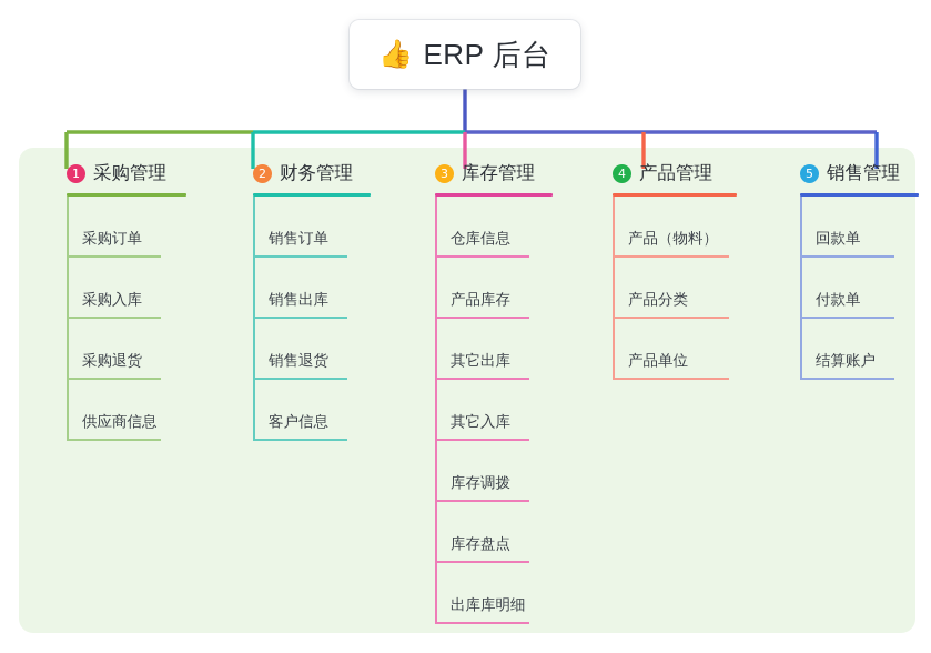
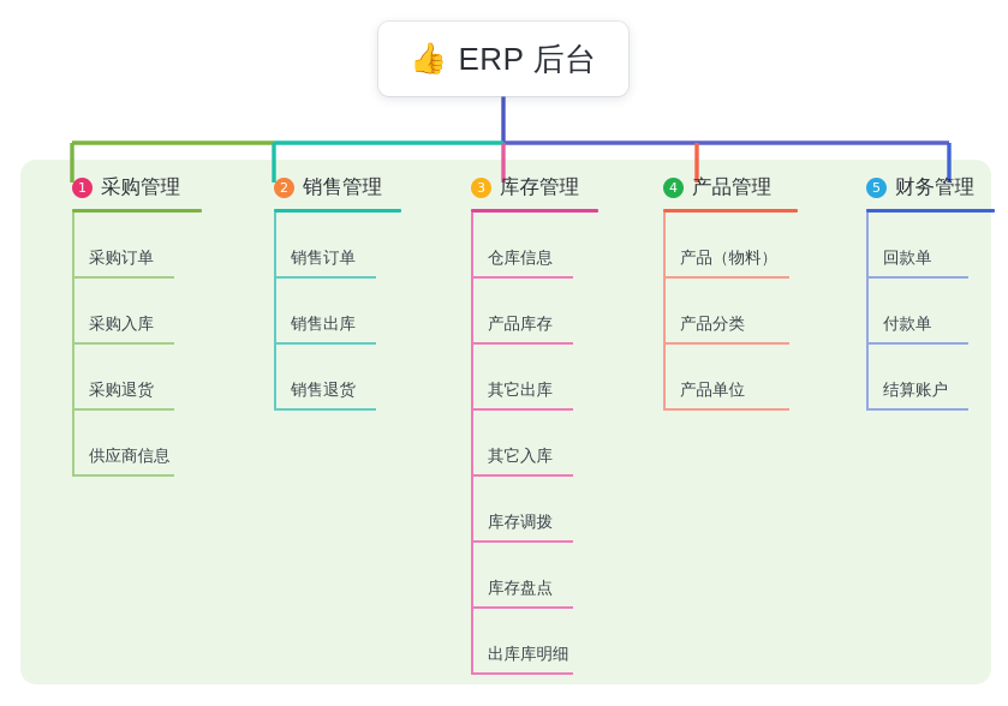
  👍
  ERP 后台
  1
  采购管理
  采购订单
  采购入库
  采购退货
  供应商信息
  2
- 财务管理
+ 销售管理
  销售订单
  销售出库
  销售退货
- 客户信息
  3
  库存管理
  仓库信息
  产品库存
  其它出库
  其它入库
  库存调拨
  库存盘点
  出库库明细
  4
  产品管理
  产品（物料）
  产品分类
  产品单位
  5
- 销售管理
+ 财务管理
  回款单
  付款单
  结算账户
